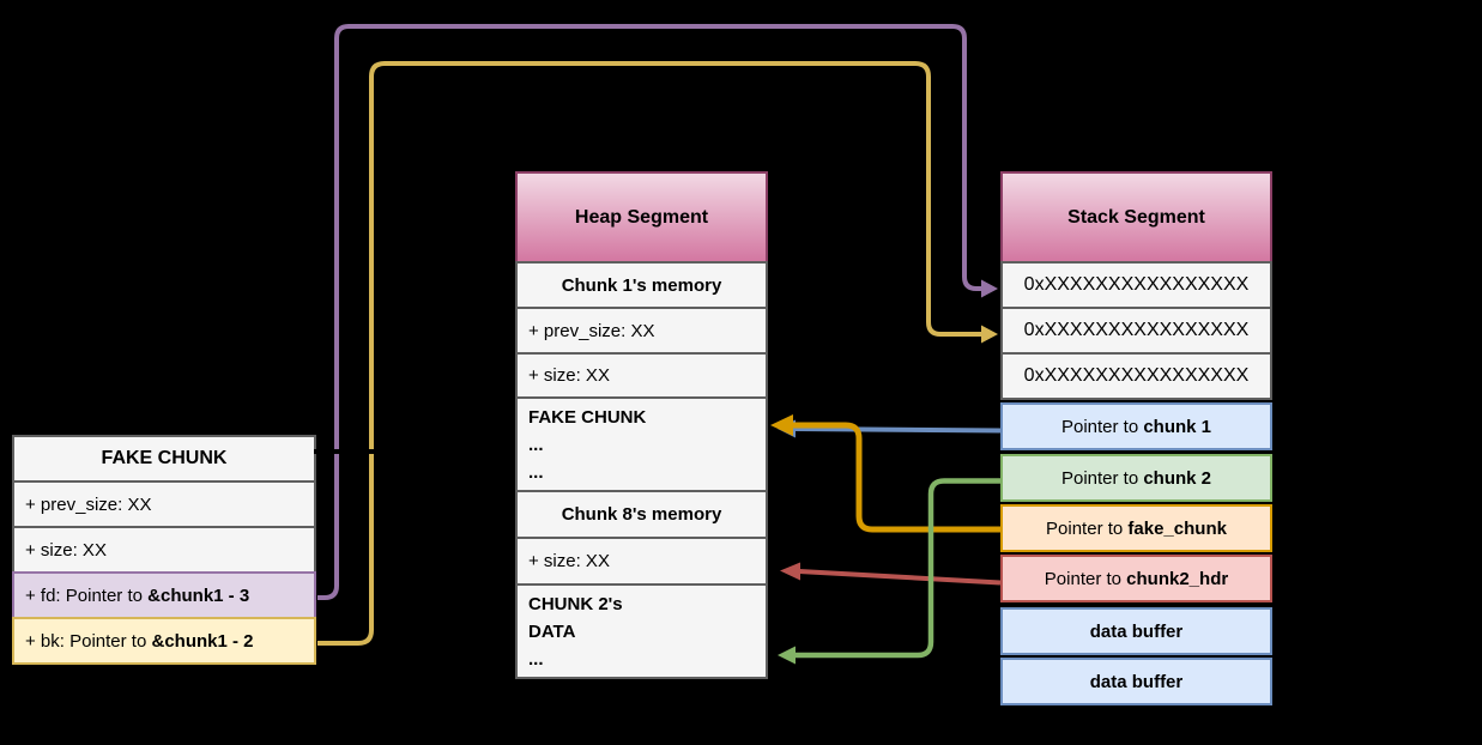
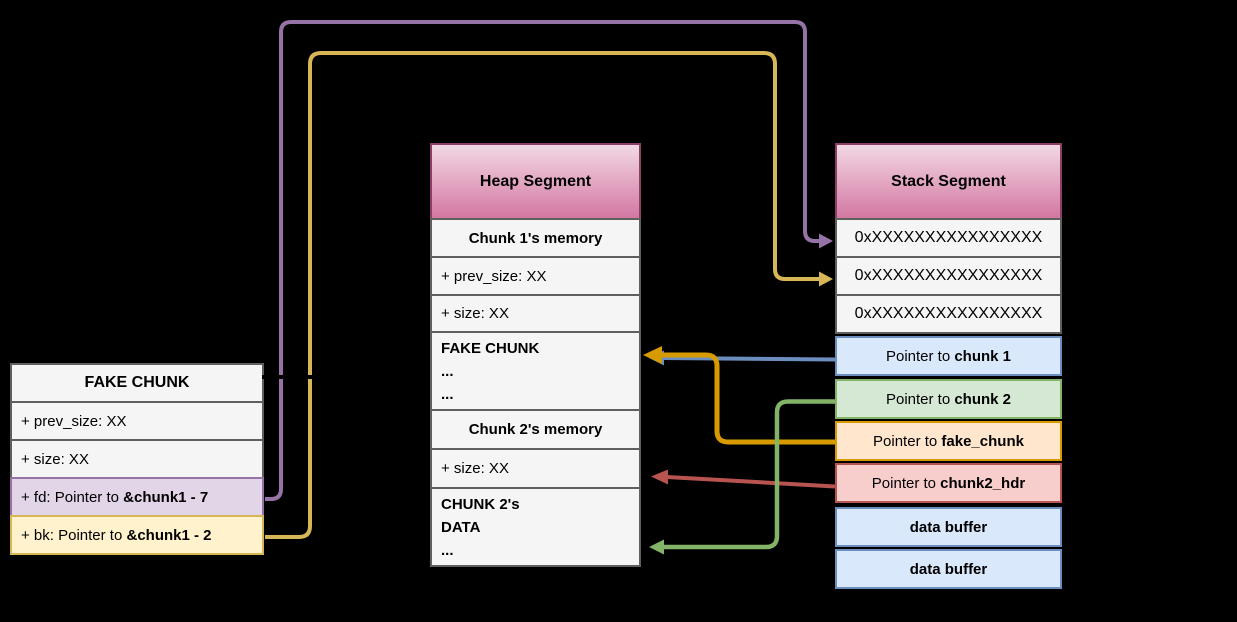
  FAKE CHUNK
  + prev_size: XX
  + size: XX
  + fd: Pointer to
- &chunk1 - 3
+ &chunk1 - 7
  + bk: Pointer to
  &chunk1 - 2
  Heap Segment
  Chunk 1's memory
  + prev_size: XX
  + size: XX
  FAKE CHUNK
  ...
  ...
- Chunk 8's memory
+ Chunk 2's memory
  + size: XX
  CHUNK 2's
  DATA
  ...
  Stack Segment
  0xXXXXXXXXXXXXXXXX
  0xXXXXXXXXXXXXXXXX
  0xXXXXXXXXXXXXXXXX
  Pointer to
  chunk 1
  Pointer to
  chunk 2
  Pointer to
  fake_chunk
  Pointer to
  chunk2_hdr
  data buffer
  data buffer
